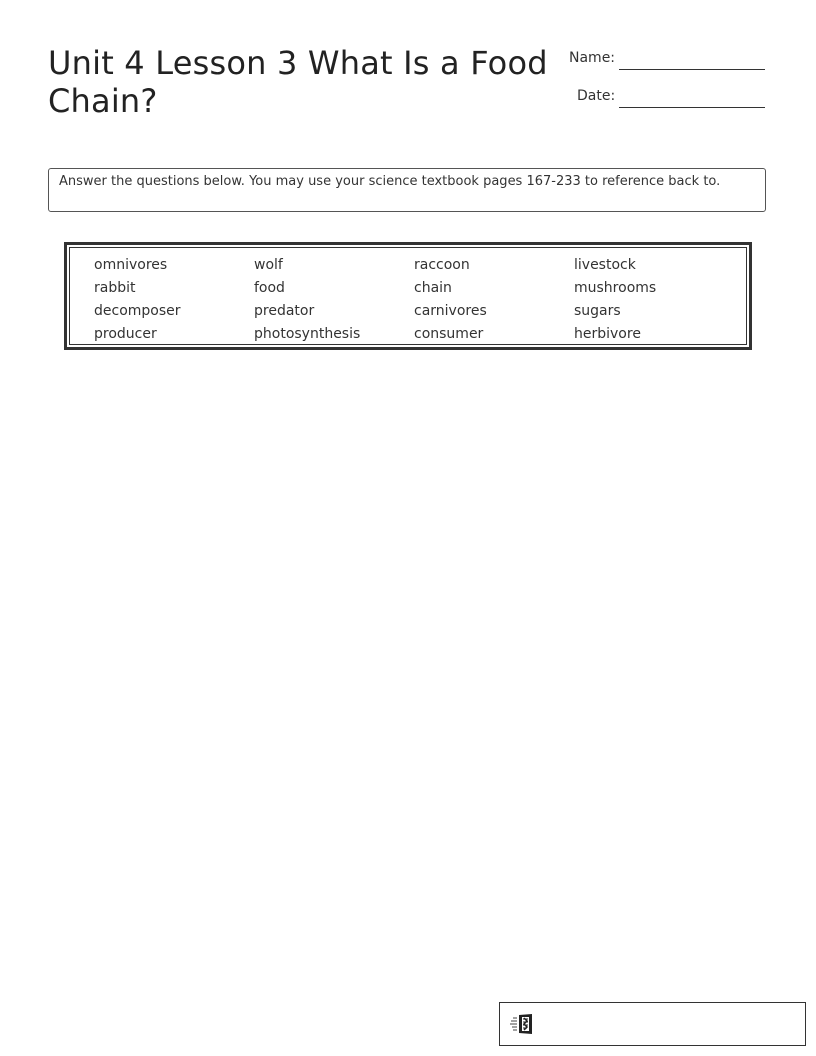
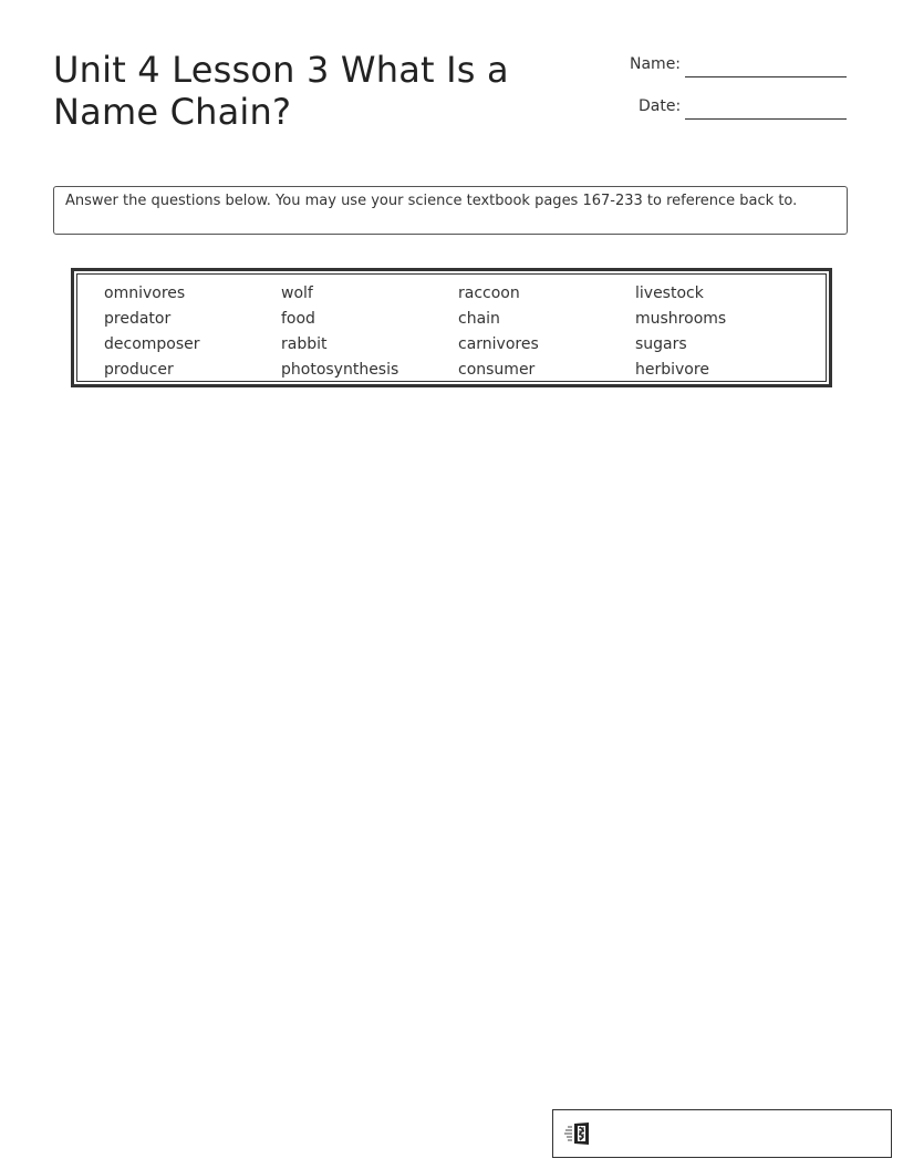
- Unit 4 Lesson 3 What Is a Food Chain?
+ Unit 4 Lesson 3 What Is a Name Chain?
  Name:
  Date:
  Answer the questions below. You may use your science textbook pages 167-233 to reference back to.
  omnivores
  wolf
  raccoon
  livestock
- rabbit
+ predator
  food
  chain
  mushrooms
  decomposer
- predator
+ rabbit
  carnivores
  sugars
  producer
  photosynthesis
  consumer
  herbivore
